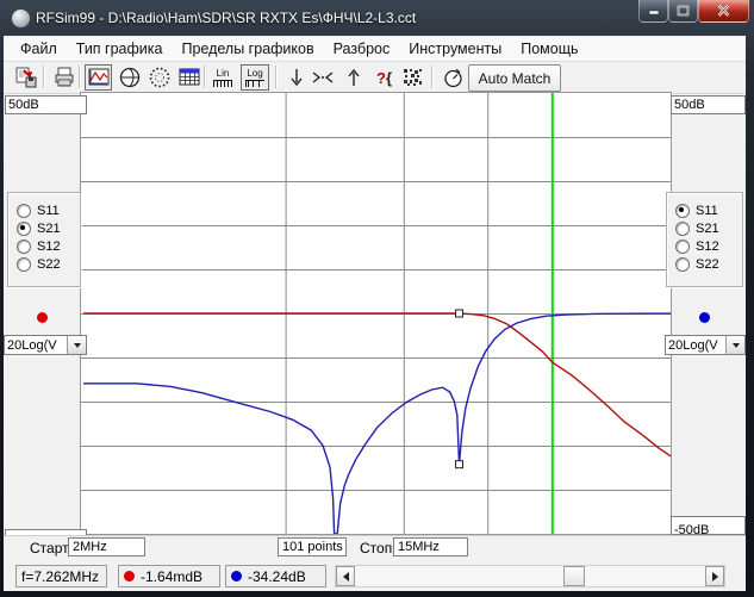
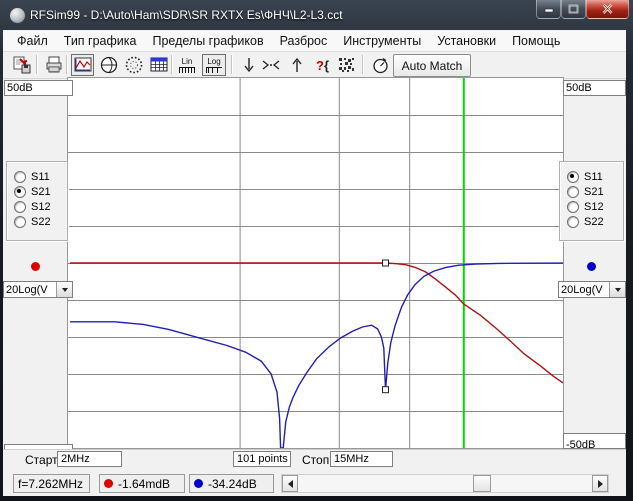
- RFSim99 - D:\Radio\Ham\SDR\SR RXTX Es\ФНЧ\L2-L3.cct
+ RFSim99 - D:\Auto\Ham\SDR\SR RXTX Es\ФНЧ\L2-L3.cct
  Файл
  Тип графика
  Пределы графиков
  Разброс
  Инструменты
+ Установки
  Помощь
  Lin
  Log
  ?
  {
  Auto Match
  50dB
  S11
  S21
  S12
  S22
  20Log(V
  50dB
  S11
  S21
  S12
  S22
  20Log(V
  -50dB
  Старт
  2MHz
  101 points
  Стоп
  15MHz
  f=7.262MHz
  -1.64mdB
  -34.24dB
